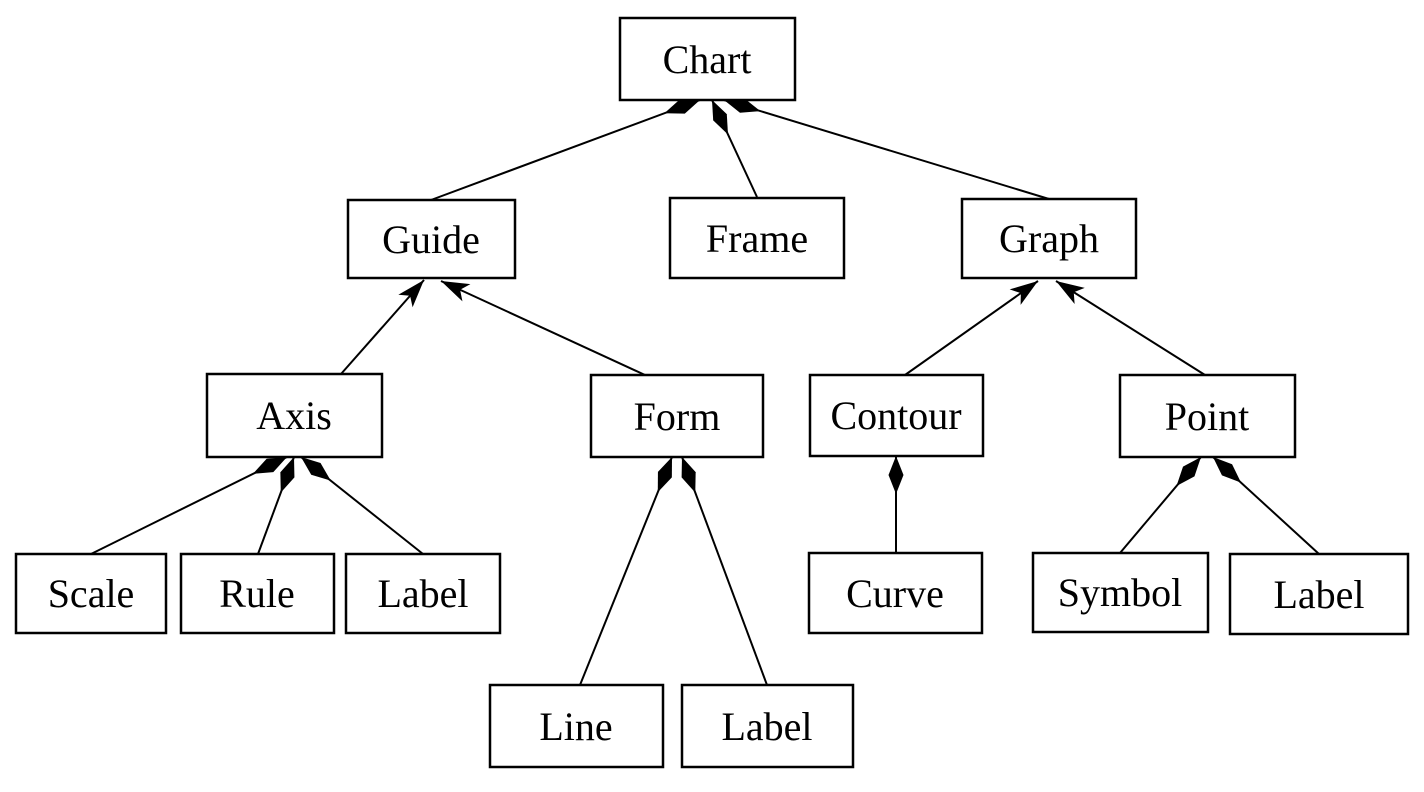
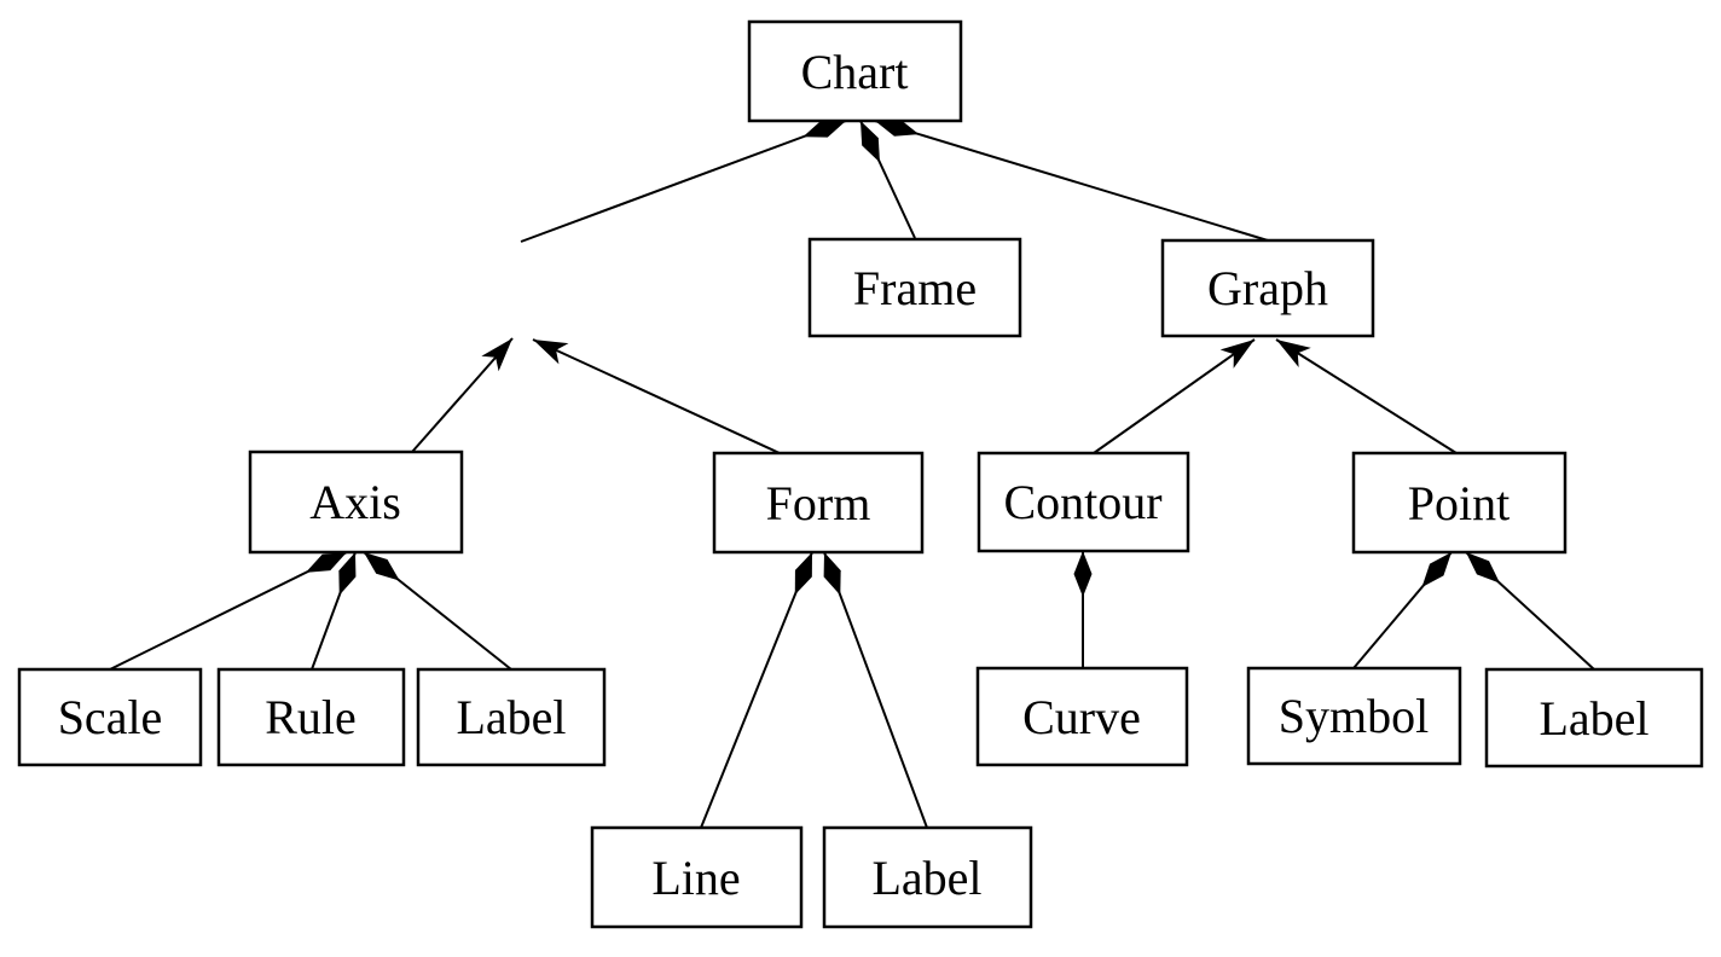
  Chart
- Guide
  Frame
  Graph
  Axis
  Form
  Contour
  Point
  Scale
  Rule
  Label
  Line
  Label
  Curve
  Symbol
  Label
